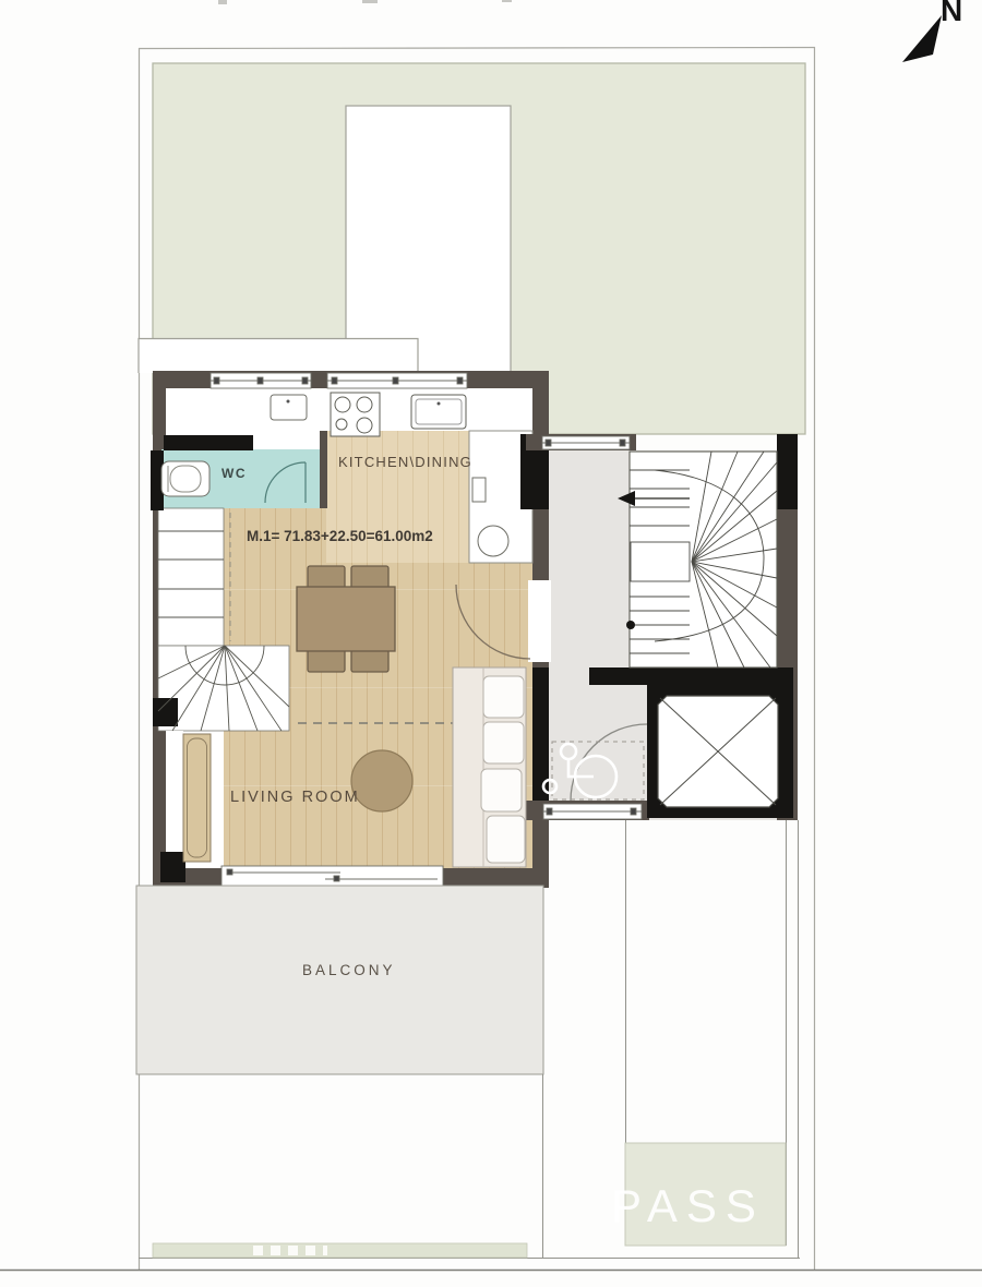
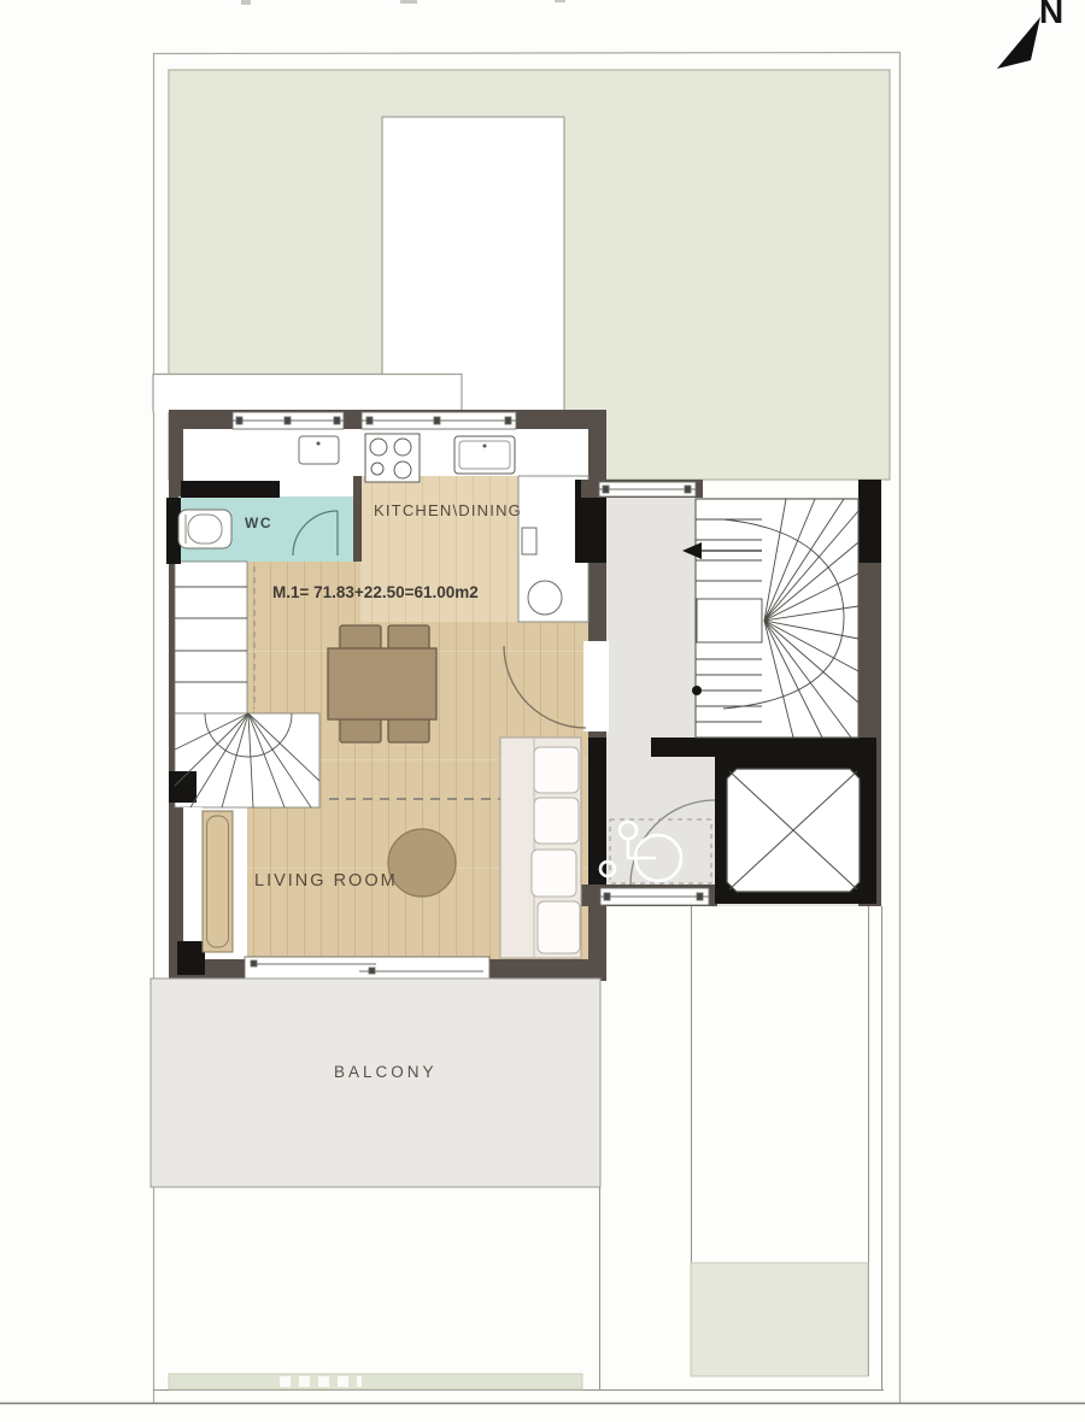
  N
  WC
  KITCHEN\DINING
  M.1= 71.83+22.50=61.00m2
  LIVING ROOM
  BALCONY
- PASS
